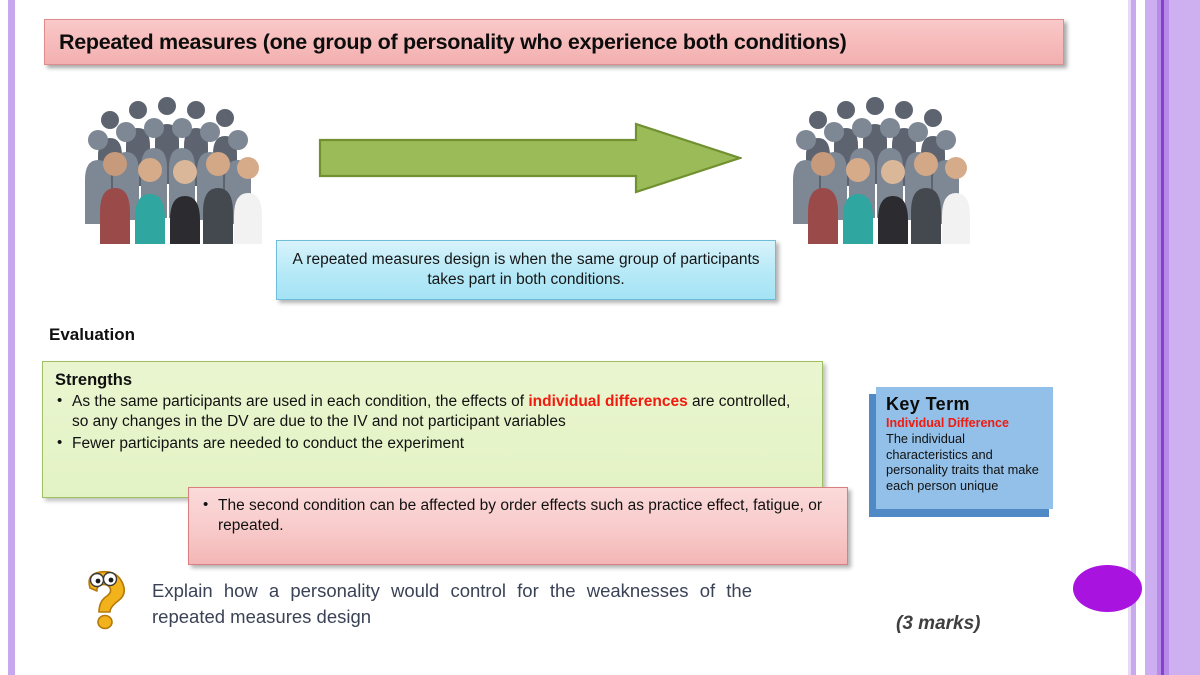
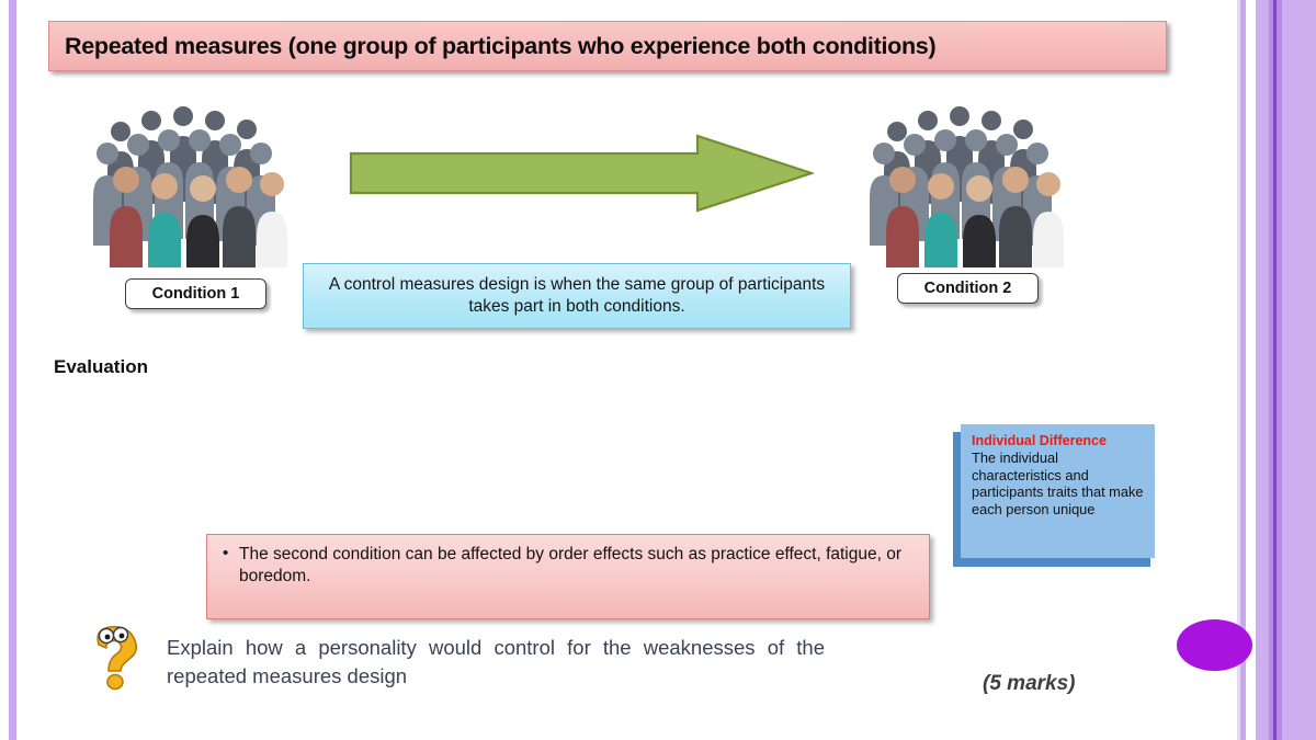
- Repeated measures (one group of personality who experience both conditions)
+ Repeated measures (one group of participants who experience both conditions)
+ Condition 1
+ Condition 2
- A repeated measures design is when the same group of participants takes part in both conditions.
+ A control measures design is when the same group of participants takes part in both conditions.
  Evaluation
- Strengths
- As the same participants are used in each condition, the effects of individual differences are controlled, so any changes in the DV are due to the IV and not participant variables
- Fewer participants are needed to conduct the experiment
- The second condition can be affected by order effects such as practice effect, fatigue, or repeated.
+ The second condition can be affected by order effects such as practice effect, fatigue, or boredom.
- Key Term
  Individual Difference
- The individual characteristics and personality traits that make each person unique
+ The individual characteristics and participants traits that make each person unique
  Explain how a personality would control for the weaknesses of the repeated measures design
- (3 marks)
+ (5 marks)
